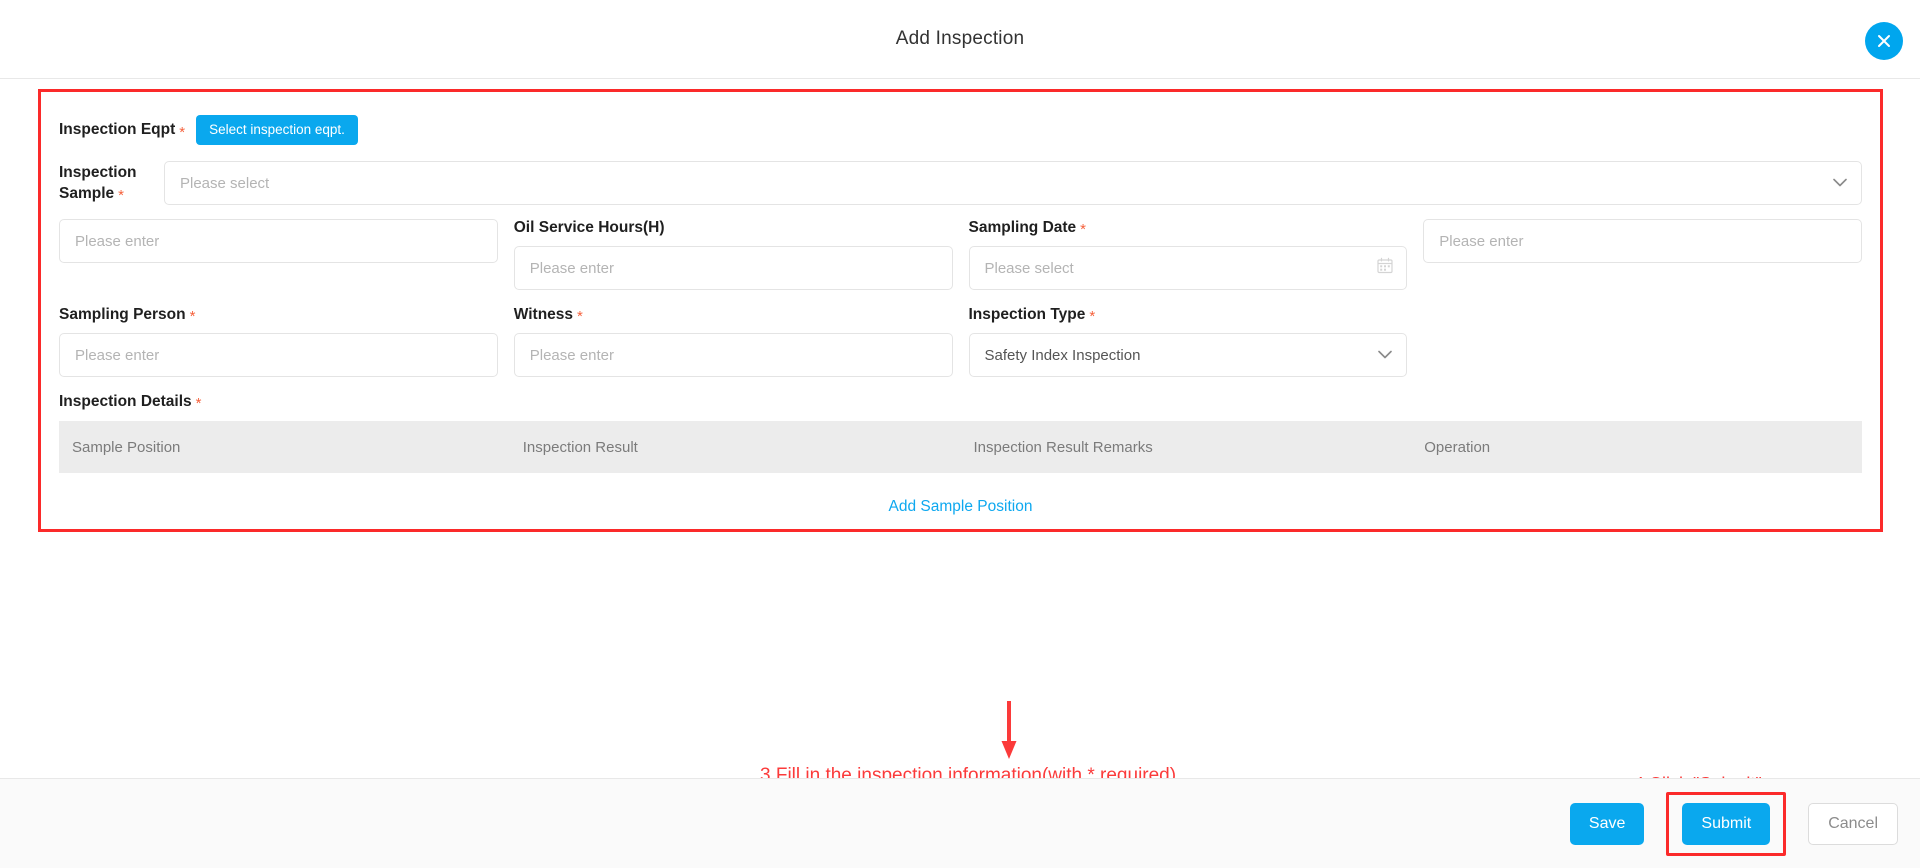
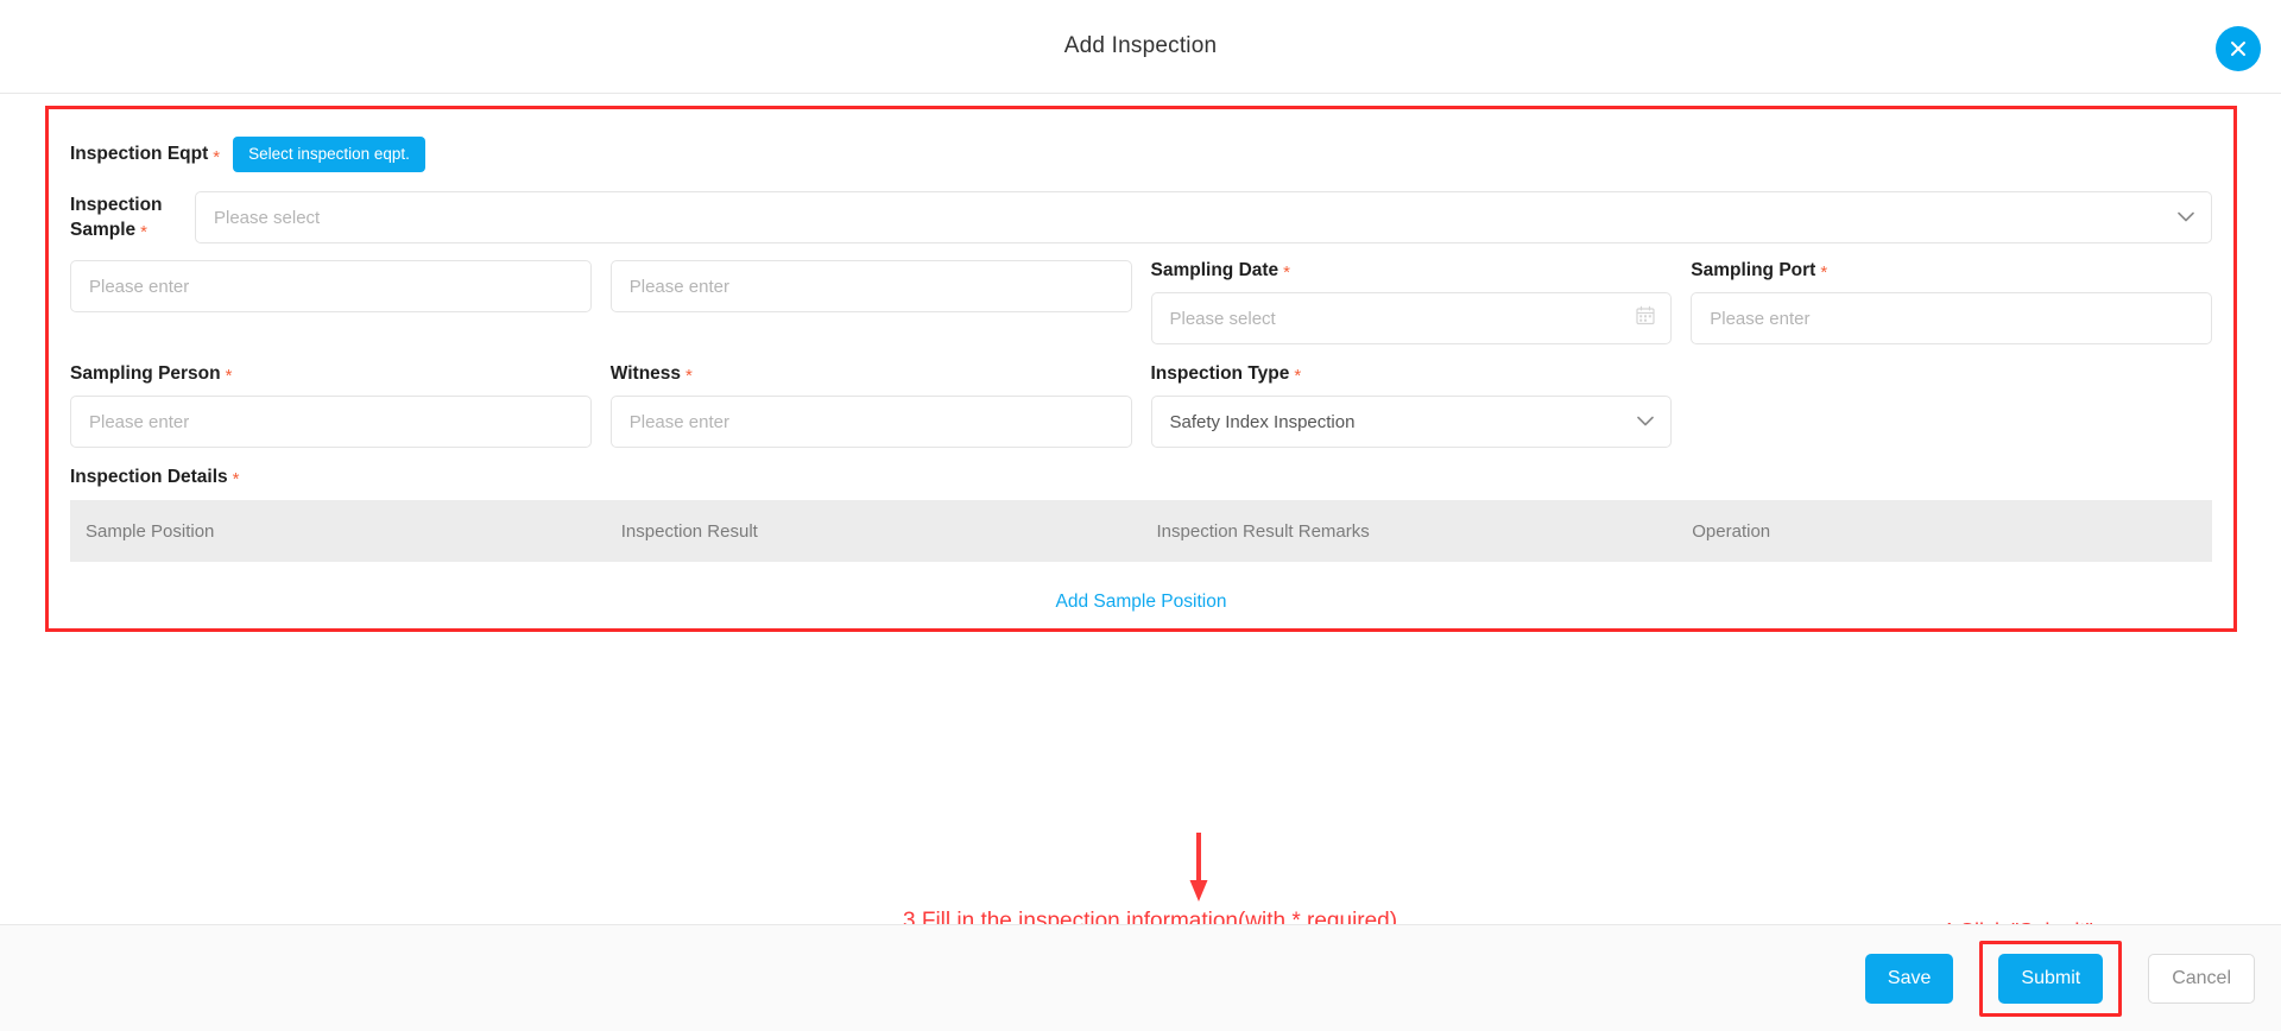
  Add Inspection
  Inspection Eqpt
  *
  Select inspection eqpt.
  Inspection
  Sample *
  Please select
  Please enter
- Oil Service Hours(H)
  Please enter
  Sampling Date *
  Please select
+ Sampling Port *
  Please enter
  Sampling Person *
  Please enter
  Witness *
  Please enter
  Inspection Type *
  Safety Index Inspection
  Inspection Details *
  Sample Position	Inspection Result	Inspection Result Remarks	Operation
  Add Sample Position
  3.Fill in the inspection information(with * required)
  Save
  Submit
  Cancel
